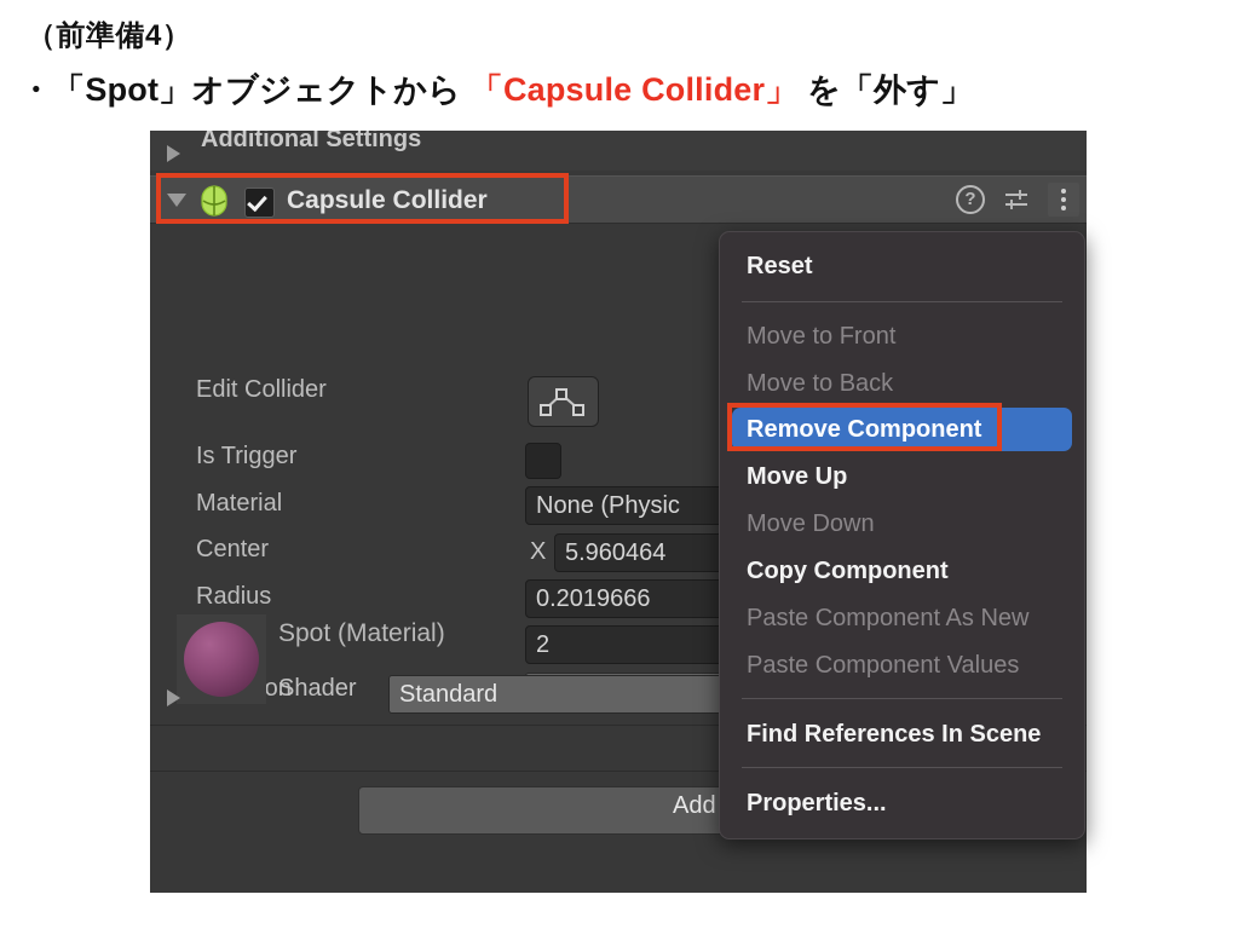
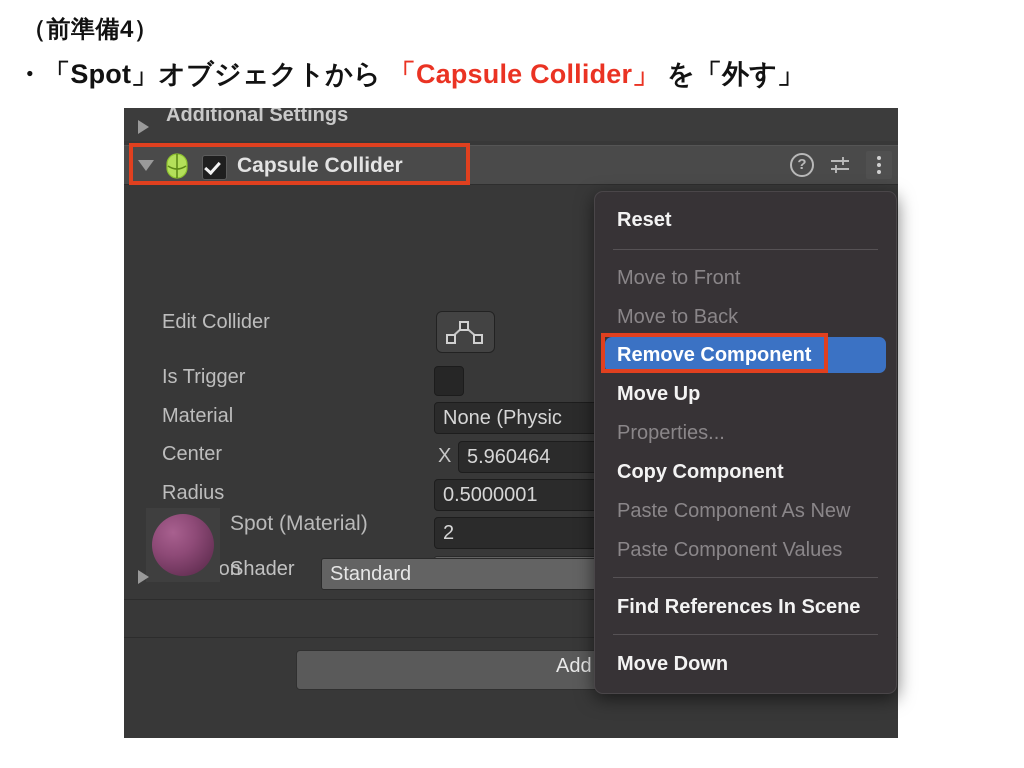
  （前準備4）
  ・「Spot」オブジェクトから 「Capsule Collider」 を「外す」
  Additional Settings
  Capsule Collider
  ?
  Edit Collider
  Is Trigger
  Material
  None (Physic
  Center
  X
  5.960464
  Radius
- 0.2019666
+ 0.5000001
  2
  Spot (Material)
  Shader
  Standard
  Reset
  Move to Front
  Move to Back
  Remove Component
  Move Up
- Move Down
+ Properties...
  Copy Component
  Paste Component As New
  Paste Component Values
  Find References In Scene
- Properties...
+ Move Down
